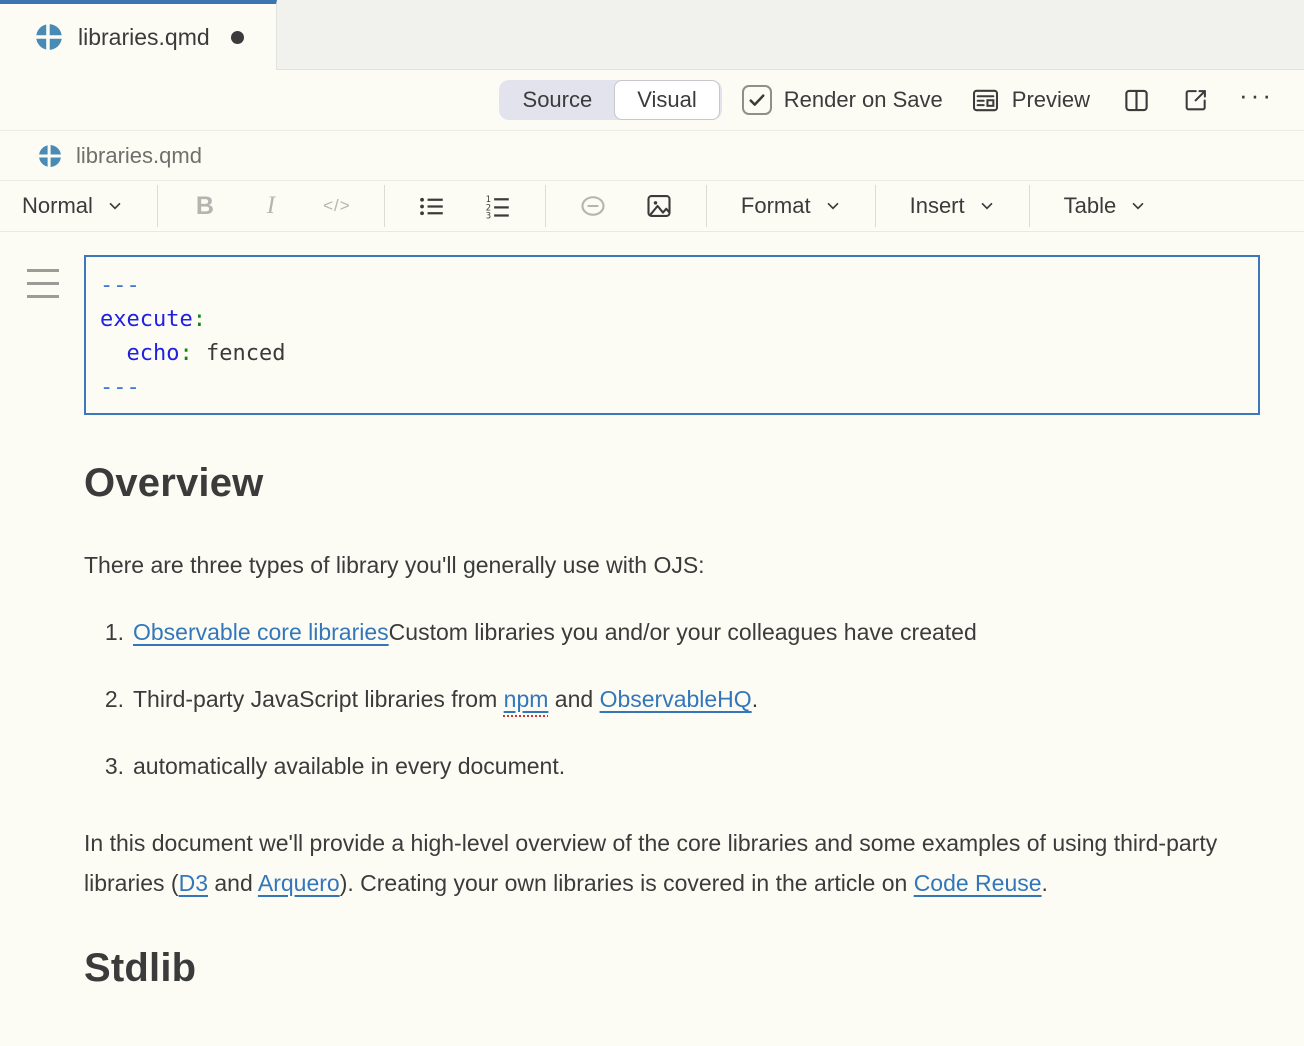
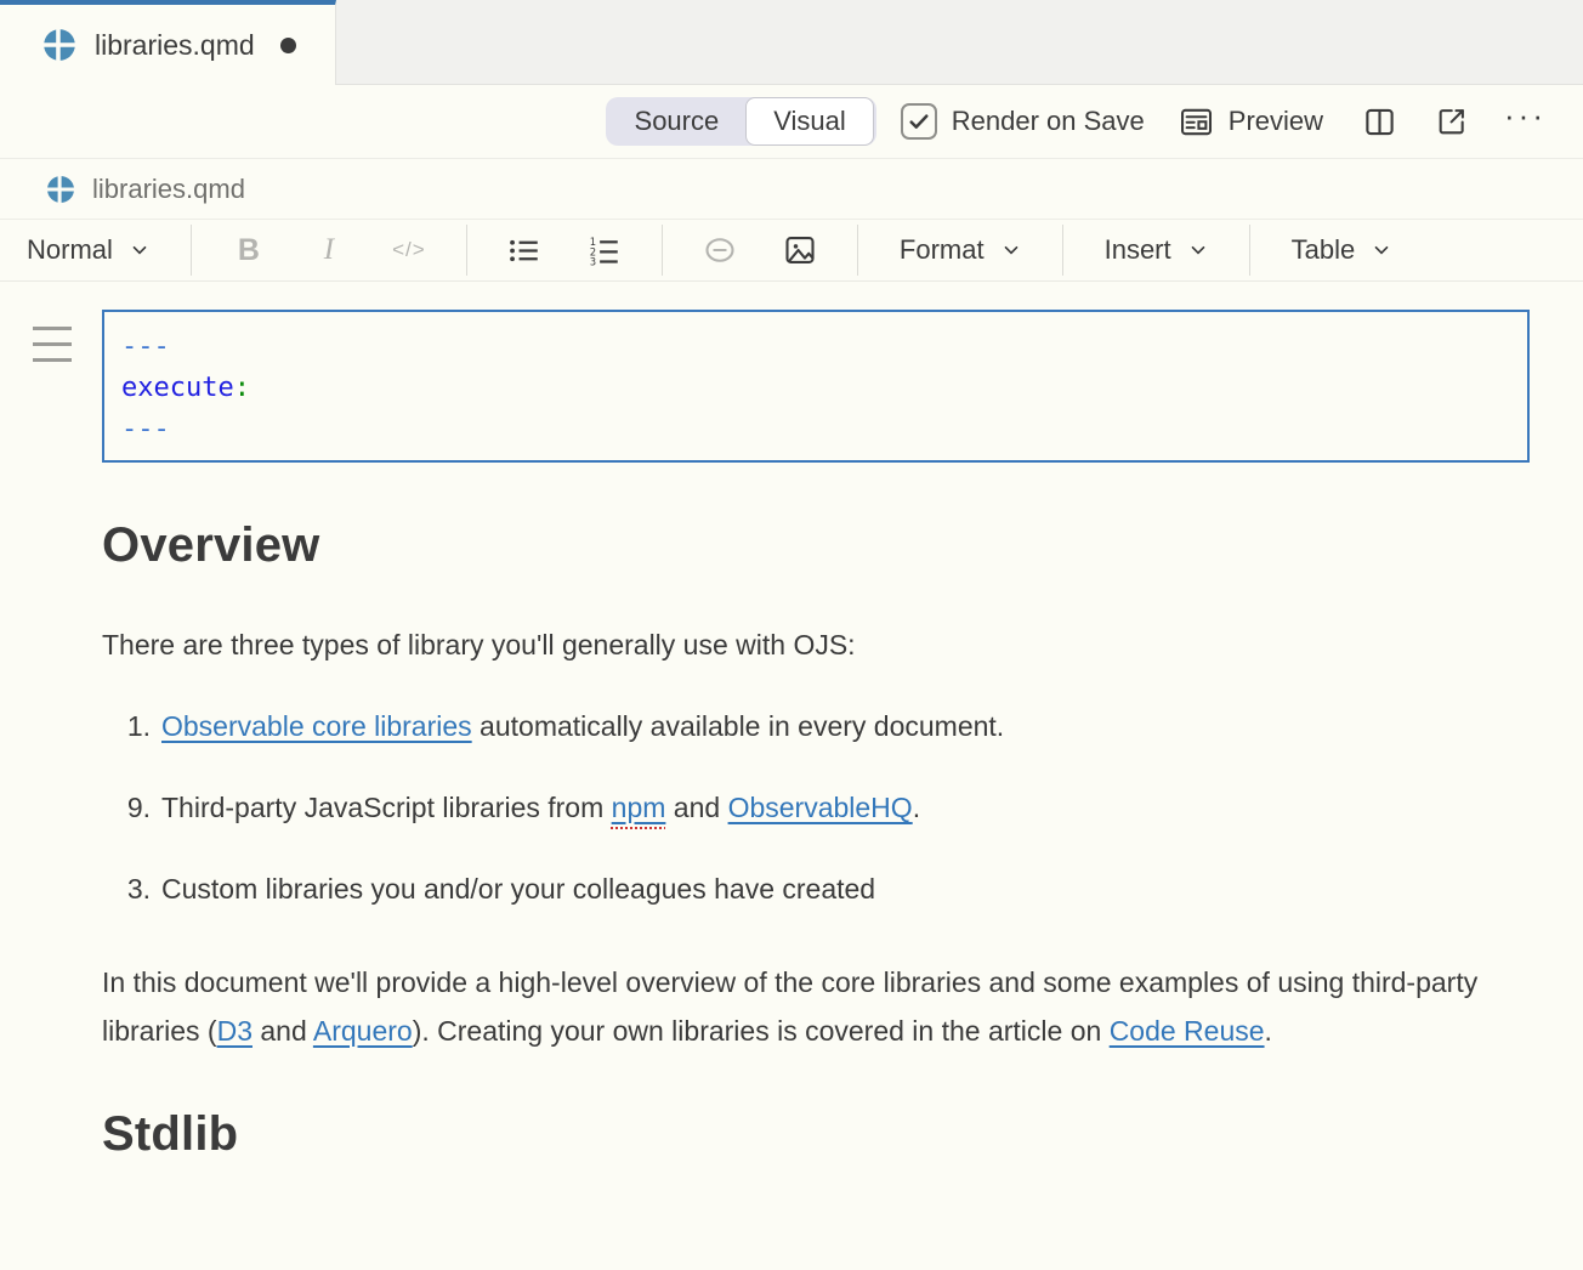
  libraries.qmd
  Source
  Visual
  Render on Save
  Preview
  ···
  libraries.qmd
  Normal
  B
  I
  </>
  1
  2
  3
  Format
  Insert
  Table
  ---
  execute:
- echo: fenced
  ---
  Overview
  There are three types of library you'll generally use with OJS:
  1.
- Observable core librariesCustom libraries you and/or your colleagues have created
+ Observable core libraries automatically available in every document.
- 2.
+ 9.
  Third-party JavaScript libraries from npm and ObservableHQ.
  3.
- automatically available in every document.
+ Custom libraries you and/or your colleagues have created
  In this document we'll provide a high-level overview of the core libraries and some examples of using third-party libraries (D3 and Arquero). Creating your own libraries is covered in the article on Code Reuse.
  Stdlib
